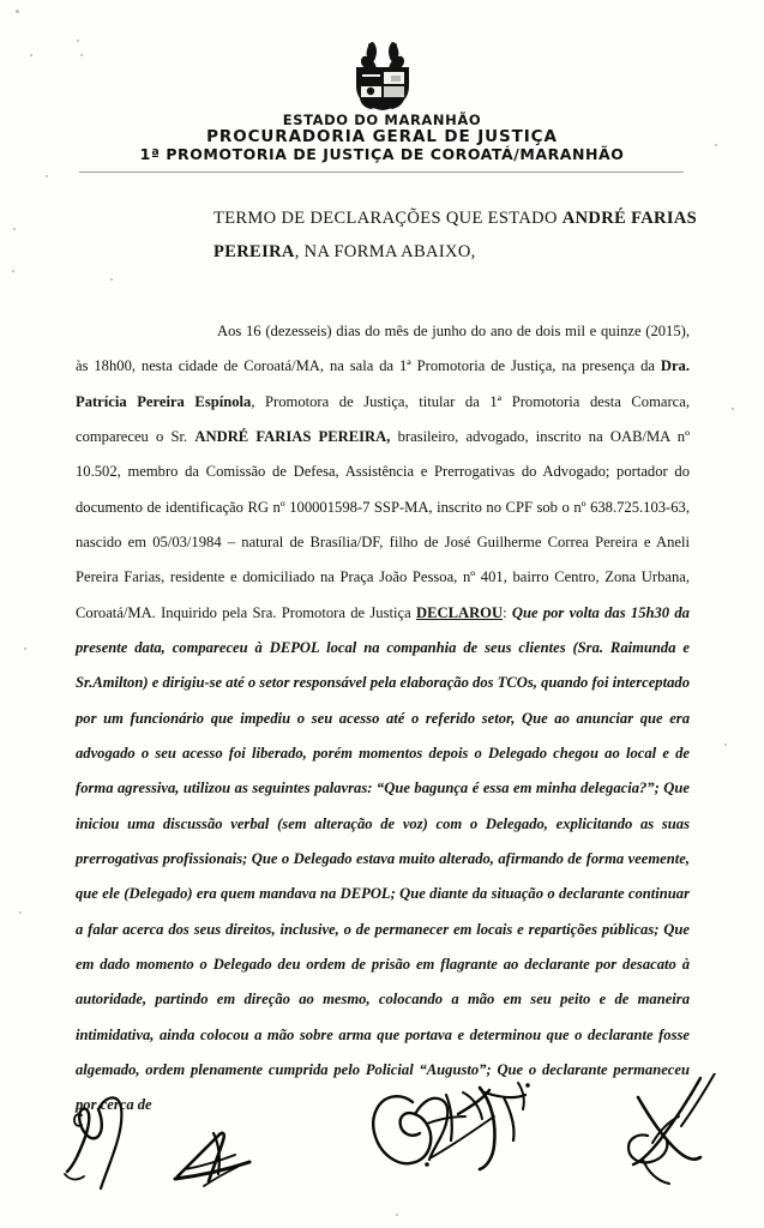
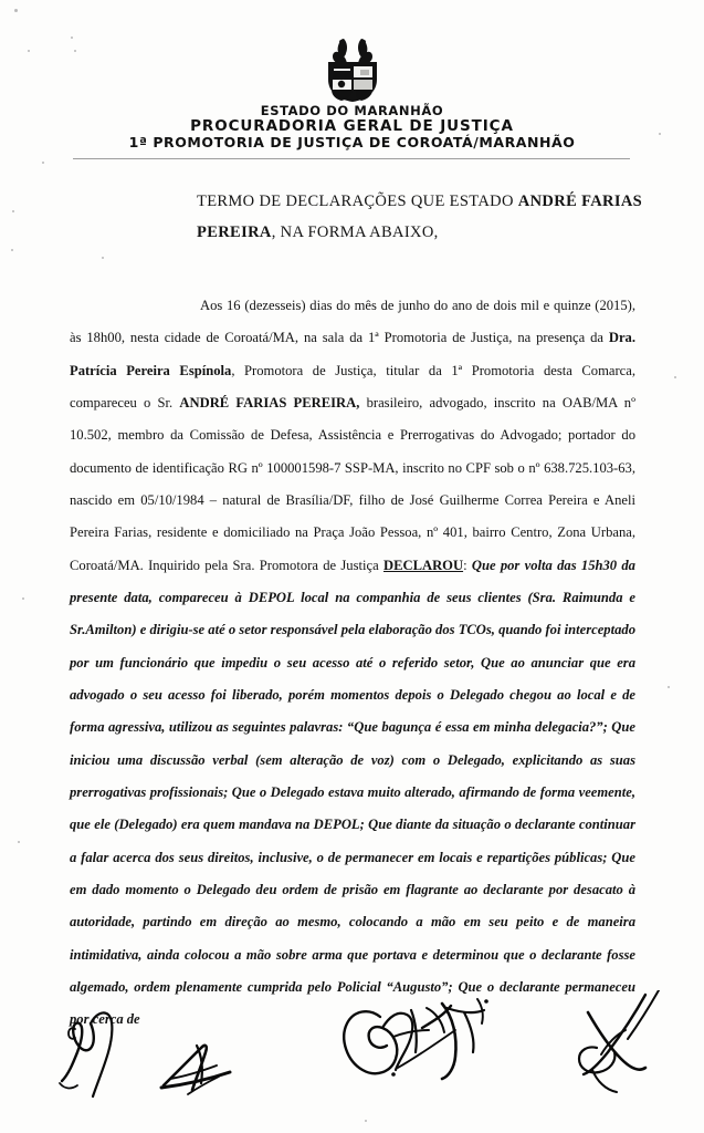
  ESTADO DO MARANHÃO
  PROCURADORIA GERAL DE JUSTIÇA
  1ª PROMOTORIA DE JUSTIÇA DE COROATÁ/MARANHÃO
  TERMO DE DECLARAÇÕES QUE ESTADO ANDRÉ FARIAS PEREIRA, NA FORMA ABAIXO,
- Aos 16 (dezesseis) dias do mês de junho do ano de dois mil e quinze (2015), às 18h00, nesta cidade de Coroatá/MA, na sala da 1ª Promotoria de Justiça, na presença da Dra. Patrícia Pereira Espínola, Promotora de Justiça, titular da 1ª Promotoria desta Comarca, compareceu o Sr. ANDRÉ FARIAS PEREIRA, brasileiro, advogado, inscrito na OAB/MA nº 10.502, membro da Comissão de Defesa, Assistência e Prerrogativas do Advogado; portador do documento de identificação RG nº 100001598-7 SSP-MA, inscrito no CPF sob o nº 638.725.103-63, nascido em 05/03/1984 – natural de Brasília/DF, filho de José Guilherme Correa Pereira e Aneli Pereira Farias, residente e domiciliado na Praça João Pessoa, nº 401, bairro Centro, Zona Urbana, Coroatá/MA. Inquirido pela Sra. Promotora de Justiça DECLAROU: Que por volta das 15h30 da presente data, compareceu à DEPOL local na companhia de seus clientes (Sra. Raimunda e Sr.Amilton) e dirigiu-se até o setor responsável pela elaboração dos TCOs, quando foi interceptado por um funcionário que impediu o seu acesso até o referido setor, Que ao anunciar que era advogado o seu acesso foi liberado, porém momentos depois o Delegado chegou ao local e de forma agressiva, utilizou as seguintes palavras: “Que bagunça é essa em minha delegacia?”; Que iniciou uma discussão verbal (sem alteração de voz) com o Delegado, explicitando as suas prerrogativas profissionais; Que o Delegado estava muito alterado, afirmando de forma veemente, que ele (Delegado) era quem mandava na DEPOL; Que diante da situação o declarante continuar a falar acerca dos seus direitos, inclusive, o de permanecer em locais e repartições públicas; Que em dado momento o Delegado deu ordem de prisão em flagrante ao declarante por desacato à autoridade, partindo em direção ao mesmo, colocando a mão em seu peito e de maneira intimidativa, ainda colocou a mão sobre arma que portava e determinou que o declarante fosse algemado, ordem plenamente cumprida pelo Policial “Augusto”; Que o declarante permaneceu por cerca de
+ Aos 16 (dezesseis) dias do mês de junho do ano de dois mil e quinze (2015), às 18h00, nesta cidade de Coroatá/MA, na sala da 1ª Promotoria de Justiça, na presença da Dra. Patrícia Pereira Espínola, Promotora de Justiça, titular da 1ª Promotoria desta Comarca, compareceu o Sr. ANDRÉ FARIAS PEREIRA, brasileiro, advogado, inscrito na OAB/MA nº 10.502, membro da Comissão de Defesa, Assistência e Prerrogativas do Advogado; portador do documento de identificação RG nº 100001598-7 SSP-MA, inscrito no CPF sob o nº 638.725.103-63, nascido em 05/10/1984 – natural de Brasília/DF, filho de José Guilherme Correa Pereira e Aneli Pereira Farias, residente e domiciliado na Praça João Pessoa, nº 401, bairro Centro, Zona Urbana, Coroatá/MA. Inquirido pela Sra. Promotora de Justiça DECLAROU: Que por volta das 15h30 da presente data, compareceu à DEPOL local na companhia de seus clientes (Sra. Raimunda e Sr.Amilton) e dirigiu-se até o setor responsável pela elaboração dos TCOs, quando foi interceptado por um funcionário que impediu o seu acesso até o referido setor, Que ao anunciar que era advogado o seu acesso foi liberado, porém momentos depois o Delegado chegou ao local e de forma agressiva, utilizou as seguintes palavras: “Que bagunça é essa em minha delegacia?”; Que iniciou uma discussão verbal (sem alteração de voz) com o Delegado, explicitando as suas prerrogativas profissionais; Que o Delegado estava muito alterado, afirmando de forma veemente, que ele (Delegado) era quem mandava na DEPOL; Que diante da situação o declarante continuar a falar acerca dos seus direitos, inclusive, o de permanecer em locais e repartições públicas; Que em dado momento o Delegado deu ordem de prisão em flagrante ao declarante por desacato à autoridade, partindo em direção ao mesmo, colocando a mão em seu peito e de maneira intimidativa, ainda colocou a mão sobre arma que portava e determinou que o declarante fosse algemado, ordem plenamente cumprida pelo Policial “Augusto”; Que o declarante permaneceu por cerca de
